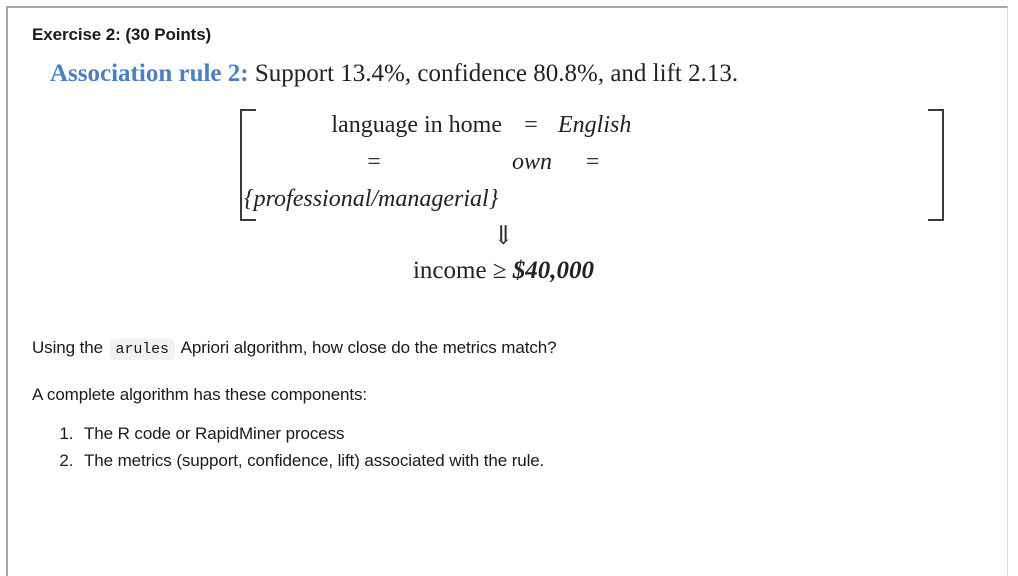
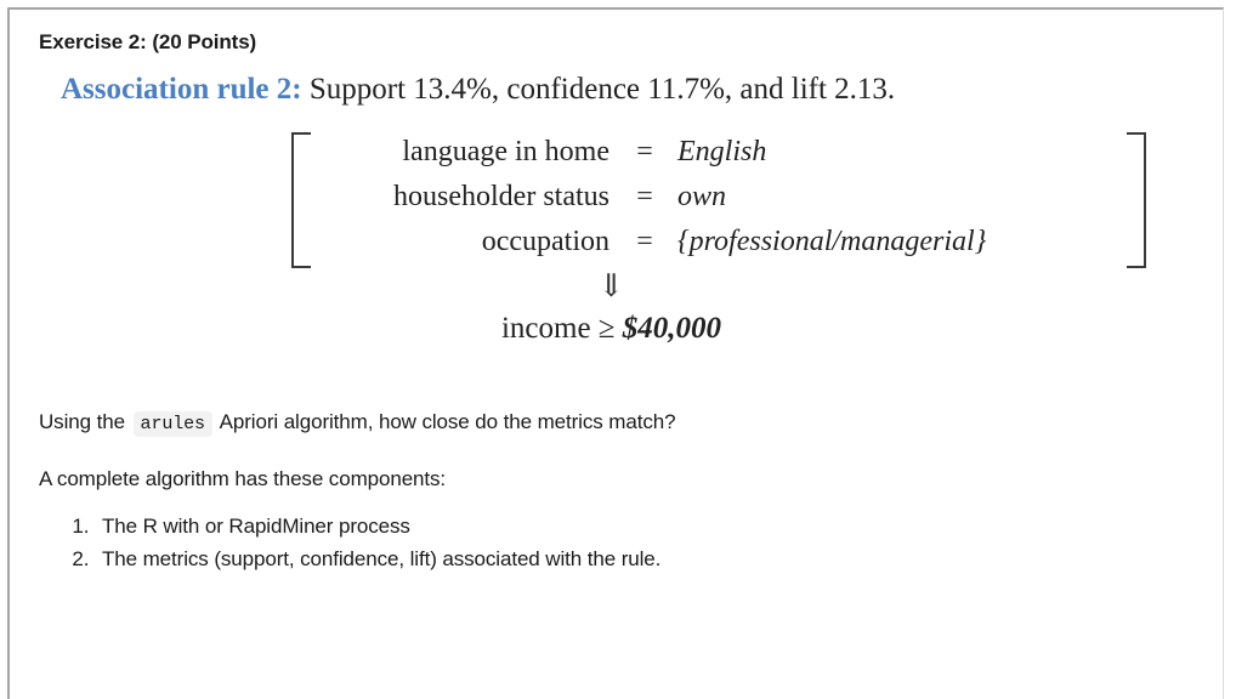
- Exercise 2: (30 Points)
+ Exercise 2: (20 Points)
- Association rule 2: Support 13.4%, confidence 80.8%, and lift 2.13.
+ Association rule 2: Support 13.4%, confidence 11.7%, and lift 2.13.
  language in home
  =
  English
+ householder status
  =
  own
+ occupation
  =
  {professional/managerial}
  ⇓
  income ≥ $40,000
  Using the arules Apriori algorithm, how close do the metrics match?
  A complete algorithm has these components:
- The R code or RapidMiner process
+ The R with or RapidMiner process
  The metrics (support, confidence, lift) associated with the rule.
